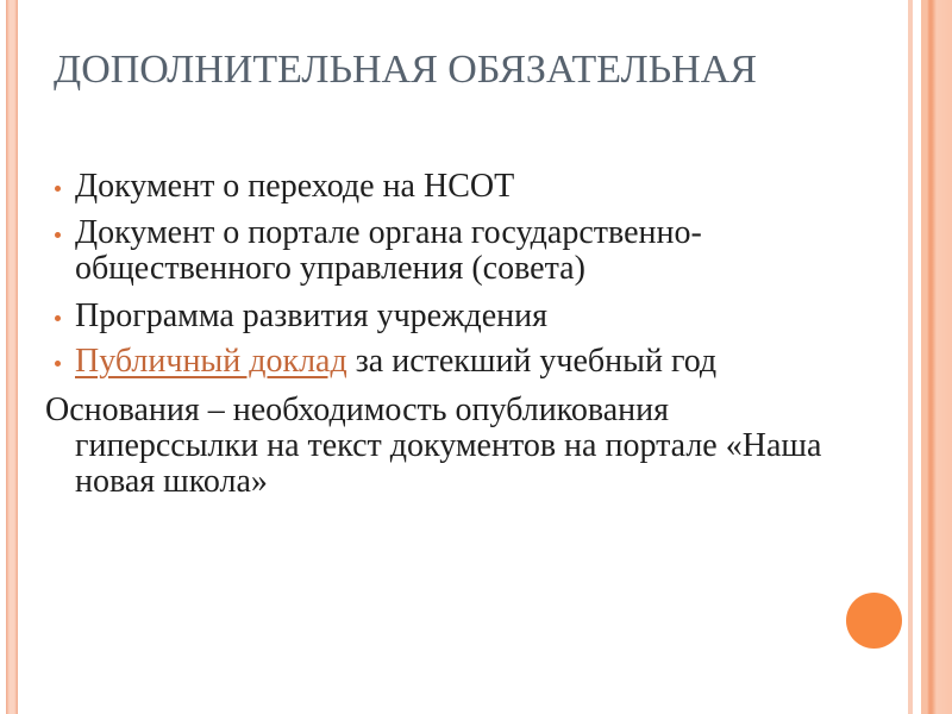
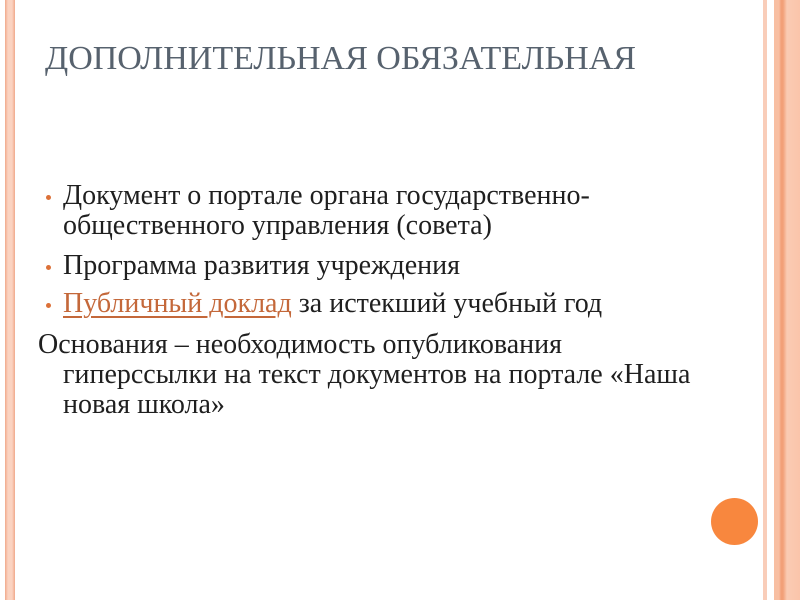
  ДОПОЛНИТЕЛЬНАЯ ОБЯЗАТЕЛЬНАЯ
- Документ о переходе на НСОТ
  Документ о портале органа государственно-общественного управления (совета)
  Программа развития учреждения
  Публичный доклад за истекший учебный год
  Основания – необходимость опубликования гиперссылки на текст документов на портале «Наша новая школа»
